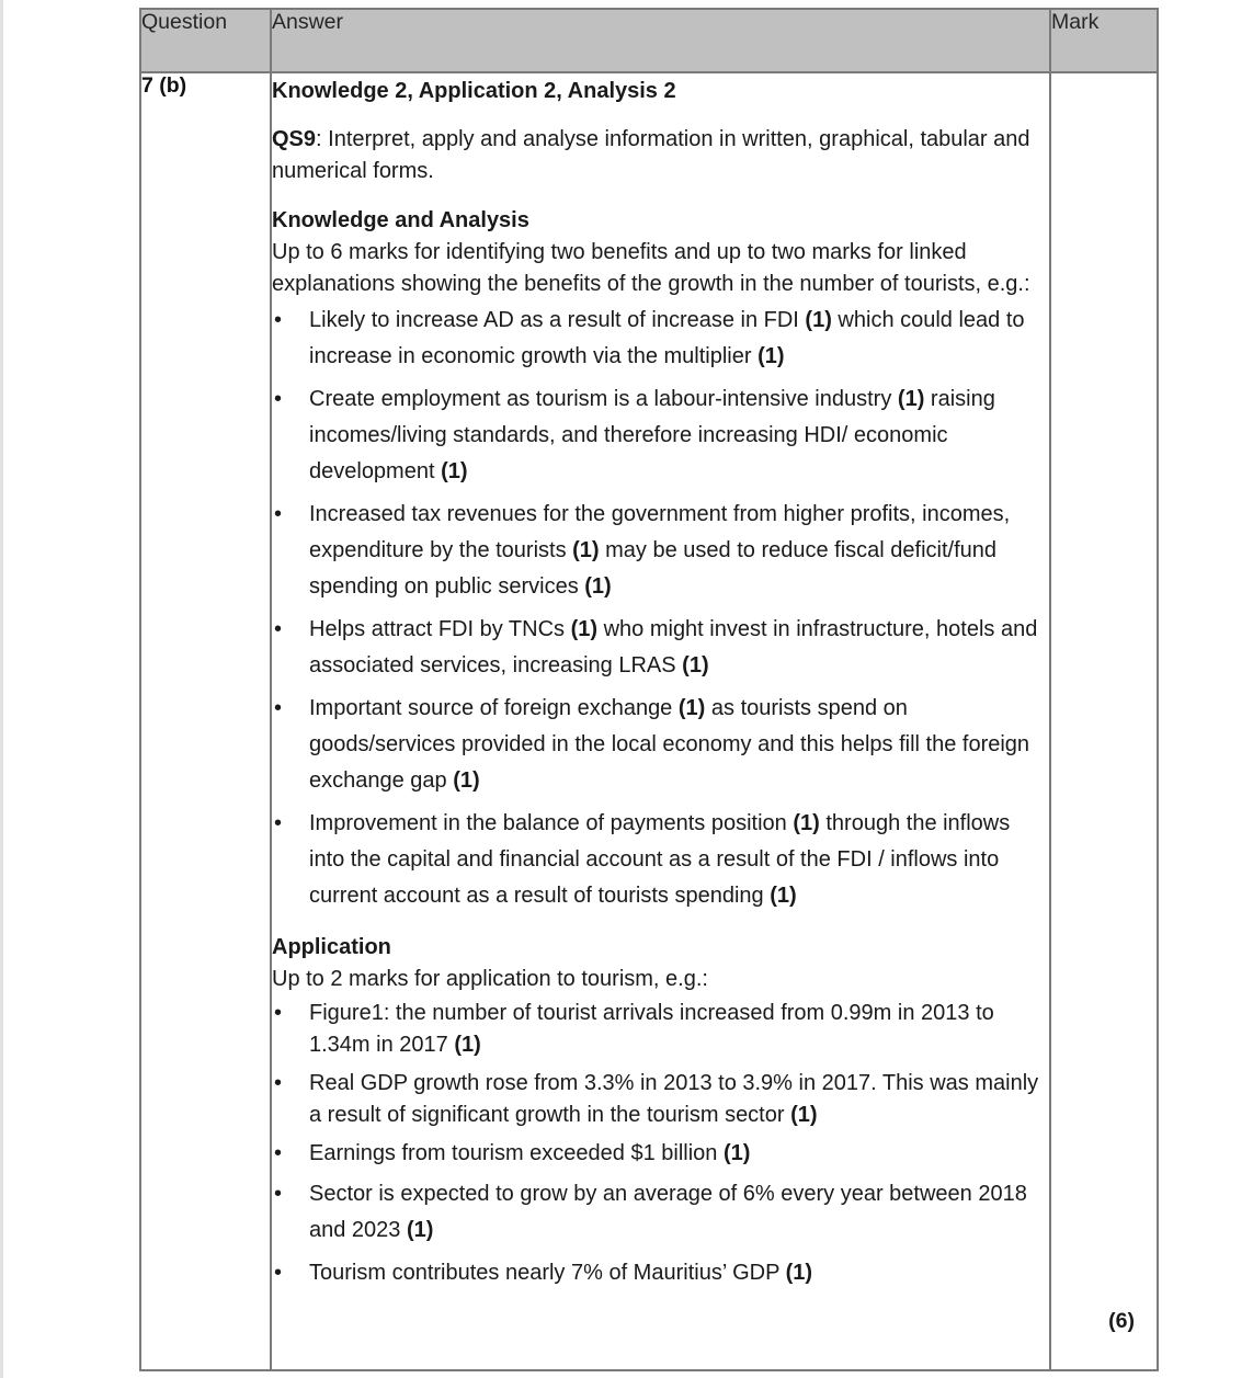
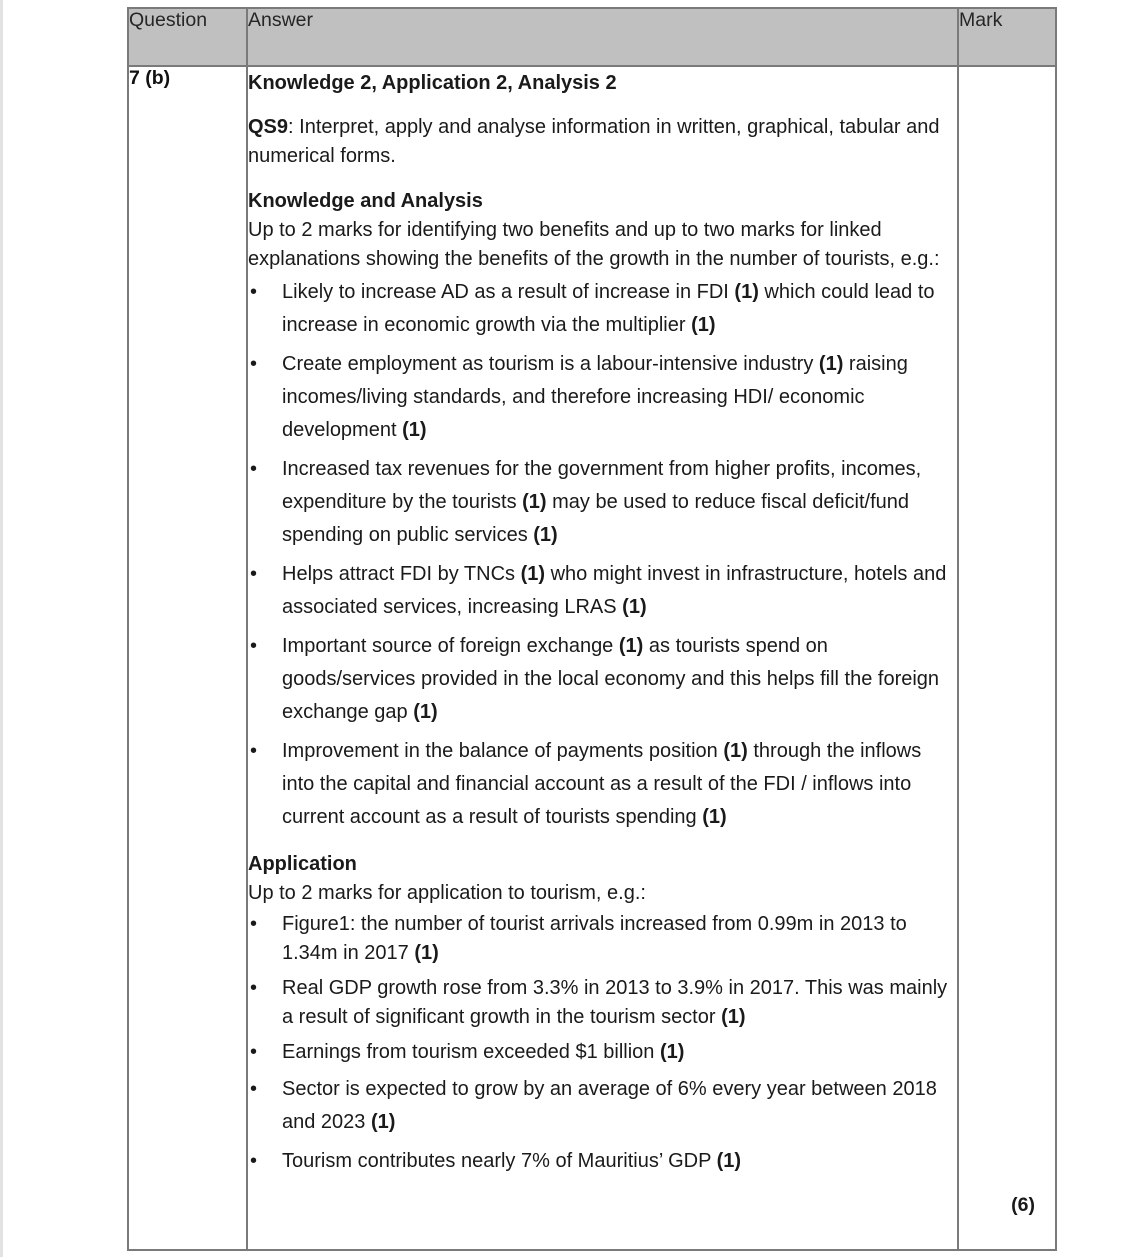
  Question	Answer	Mark
- 7 (b)	Knowledge 2, Application 2, Analysis 2 QS9: Interpret, apply and analyse information in written, graphical, tabular and numerical forms. Knowledge and Analysis Up to 6 marks for identifying two benefits and up to two marks for linked explanations showing the benefits of the growth in the number of tourists, e.g.: Likely to increase AD as a result of increase in FDI (1) which could lead to increase in economic growth via the multiplier (1) Create employment as tourism is a labour-intensive industry (1) raising incomes/living standards, and therefore increasing HDI/ economic development (1) Increased tax revenues for the government from higher profits, incomes, expenditure by the tourists (1) may be used to reduce fiscal deficit/fund spending on public services (1) Helps attract FDI by TNCs (1) who might invest in infrastructure, hotels and associated services, increasing LRAS (1) Important source of foreign exchange (1) as tourists spend on goods/services provided in the local economy and this helps fill the foreign exchange gap (1) Improvement in the balance of payments position (1) through the inflows into the capital and financial account as a result of the FDI / inflows into current account as a result of tourists spending (1) Application Up to 2 marks for application to tourism, e.g.: Figure1: the number of tourist arrivals increased from 0.99m in 2013 to 1.34m in 2017 (1) Real GDP growth rose from 3.3% in 2013 to 3.9% in 2017. This was mainly a result of significant growth in the tourism sector (1) Earnings from tourism exceeded $1 billion (1) Sector is expected to grow by an average of 6% every year between 2018 and 2023 (1) Tourism contributes nearly 7% of Mauritius’ GDP (1)	(6)
+ 7 (b)	Knowledge 2, Application 2, Analysis 2 QS9: Interpret, apply and analyse information in written, graphical, tabular and numerical forms. Knowledge and Analysis Up to 2 marks for identifying two benefits and up to two marks for linked explanations showing the benefits of the growth in the number of tourists, e.g.: Likely to increase AD as a result of increase in FDI (1) which could lead to increase in economic growth via the multiplier (1) Create employment as tourism is a labour-intensive industry (1) raising incomes/living standards, and therefore increasing HDI/ economic development (1) Increased tax revenues for the government from higher profits, incomes, expenditure by the tourists (1) may be used to reduce fiscal deficit/fund spending on public services (1) Helps attract FDI by TNCs (1) who might invest in infrastructure, hotels and associated services, increasing LRAS (1) Important source of foreign exchange (1) as tourists spend on goods/services provided in the local economy and this helps fill the foreign exchange gap (1) Improvement in the balance of payments position (1) through the inflows into the capital and financial account as a result of the FDI / inflows into current account as a result of tourists spending (1) Application Up to 2 marks for application to tourism, e.g.: Figure1: the number of tourist arrivals increased from 0.99m in 2013 to 1.34m in 2017 (1) Real GDP growth rose from 3.3% in 2013 to 3.9% in 2017. This was mainly a result of significant growth in the tourism sector (1) Earnings from tourism exceeded $1 billion (1) Sector is expected to grow by an average of 6% every year between 2018 and 2023 (1) Tourism contributes nearly 7% of Mauritius’ GDP (1)	(6)
